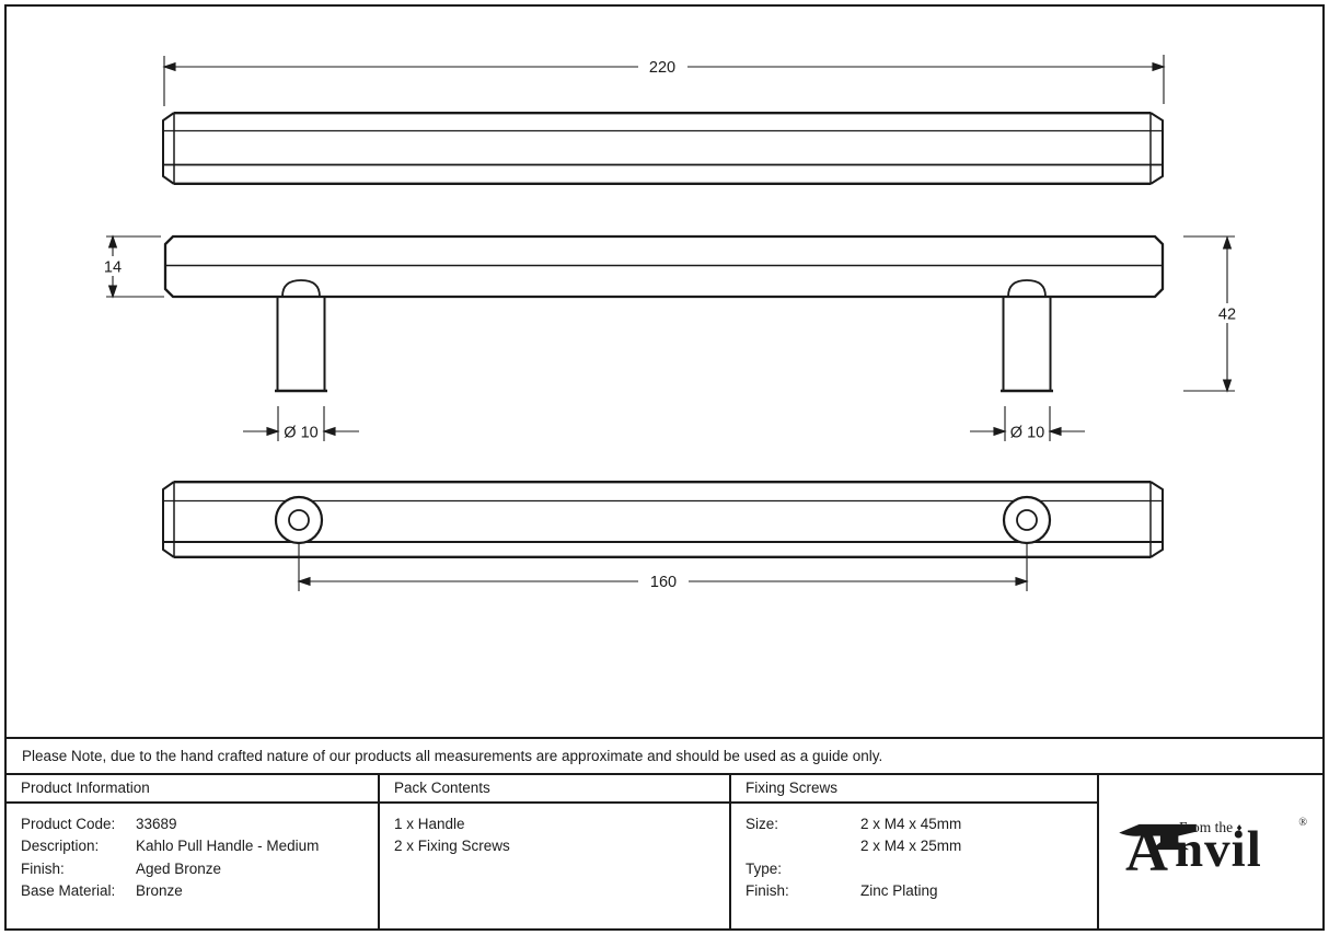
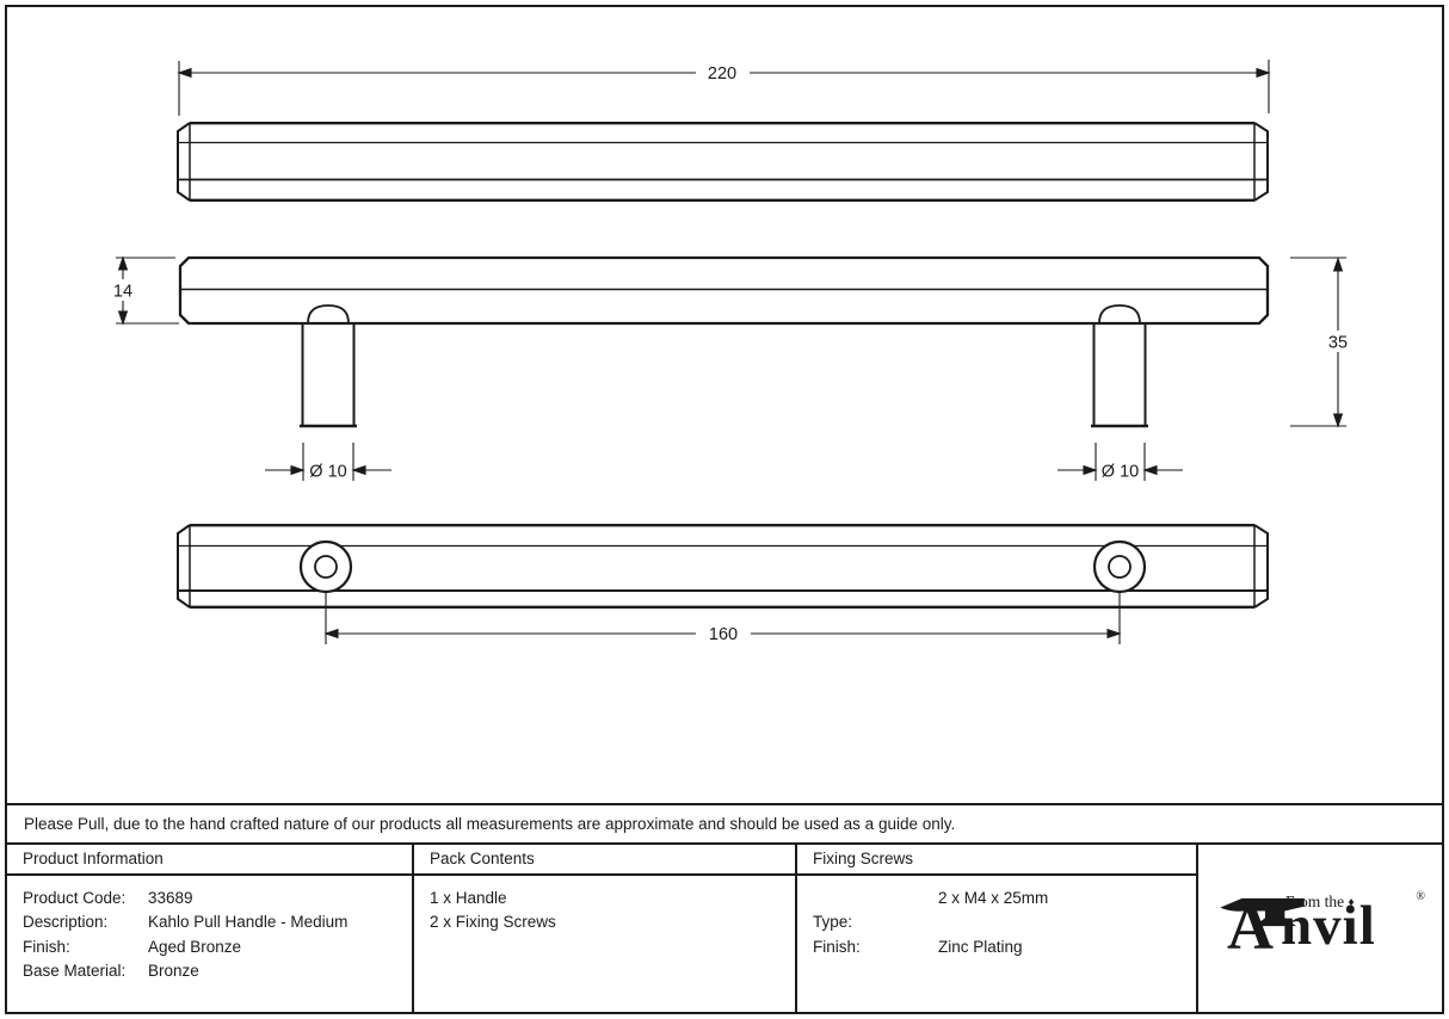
  220
  14
- 42
+ 35
  Ø 10
  Ø 10
  160
- Please Note, due to the hand crafted nature of our products all measurements are approximate and should be used as a guide only.
+ Please Pull, due to the hand crafted nature of our products all measurements are approximate and should be used as a guide only.
  Product Information
  Product Code:
  33689
  Description:
  Kahlo Pull Handle - Medium
  Finish:
  Aged Bronze
  Base Material:
  Bronze
  Pack Contents
  1 x Handle
  2 x Fixing Screws
  Fixing Screws
- Size:
- 2 x M4 x 45mm
  2 x M4 x 25mm
  Type:
  Finish:
  Zinc Plating
  A
  nvil
  From the ♦
  ®
